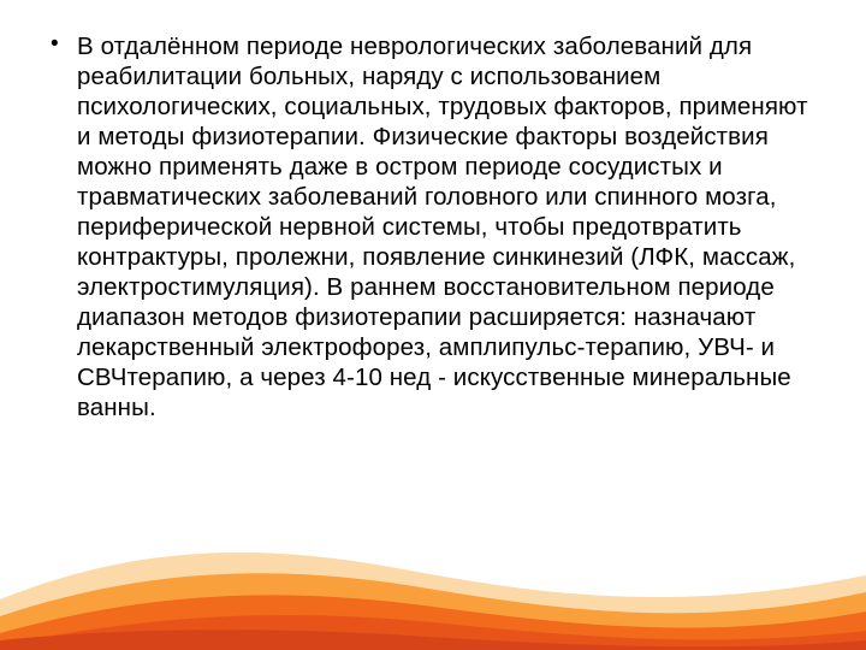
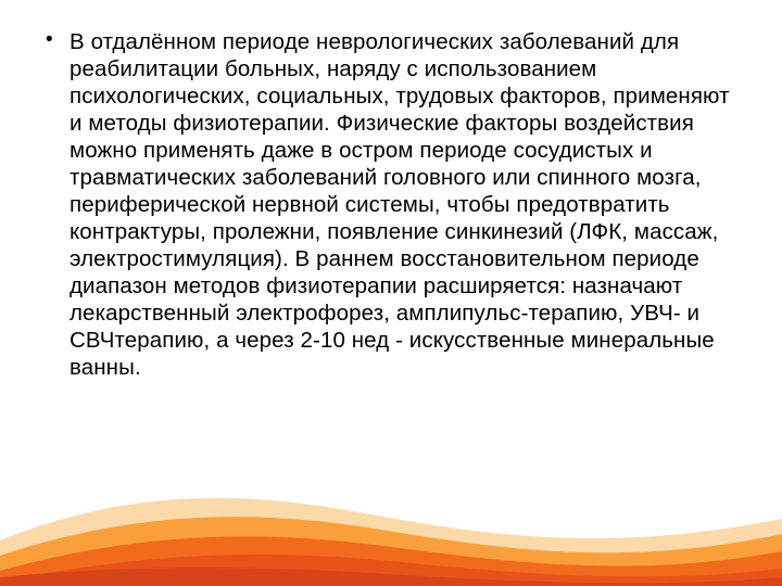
- В отдалённом периоде неврологических заболеваний для реабилитации больных, наряду с использованием психологических, социальных, трудовых факторов, применяют и методы физиотерапии. Физические факторы воздействия можно применять даже в остром периоде сосудистых и травматических заболеваний головного или спинного мозга, периферической нервной системы, чтобы предотвратить контрактуры, пролежни, появление синкинезий (ЛФК, массаж, электростимуляция). В раннем восстановительном периоде диапазон методов физиотерапии расширяется: назначают лекарственный электрофорез, амплипульс-терапию, УВЧ- и СВЧтерапию, а через 4-10 нед - искусственные минеральные ванны.
+ В отдалённом периоде неврологических заболеваний для реабилитации больных, наряду с использованием психологических, социальных, трудовых факторов, применяют и методы физиотерапии. Физические факторы воздействия можно применять даже в остром периоде сосудистых и травматических заболеваний головного или спинного мозга, периферической нервной системы, чтобы предотвратить контрактуры, пролежни, появление синкинезий (ЛФК, массаж, электростимуляция). В раннем восстановительном периоде диапазон методов физиотерапии расширяется: назначают лекарственный электрофорез, амплипульс-терапию, УВЧ- и СВЧтерапию, а через 2-10 нед - искусственные минеральные ванны.
